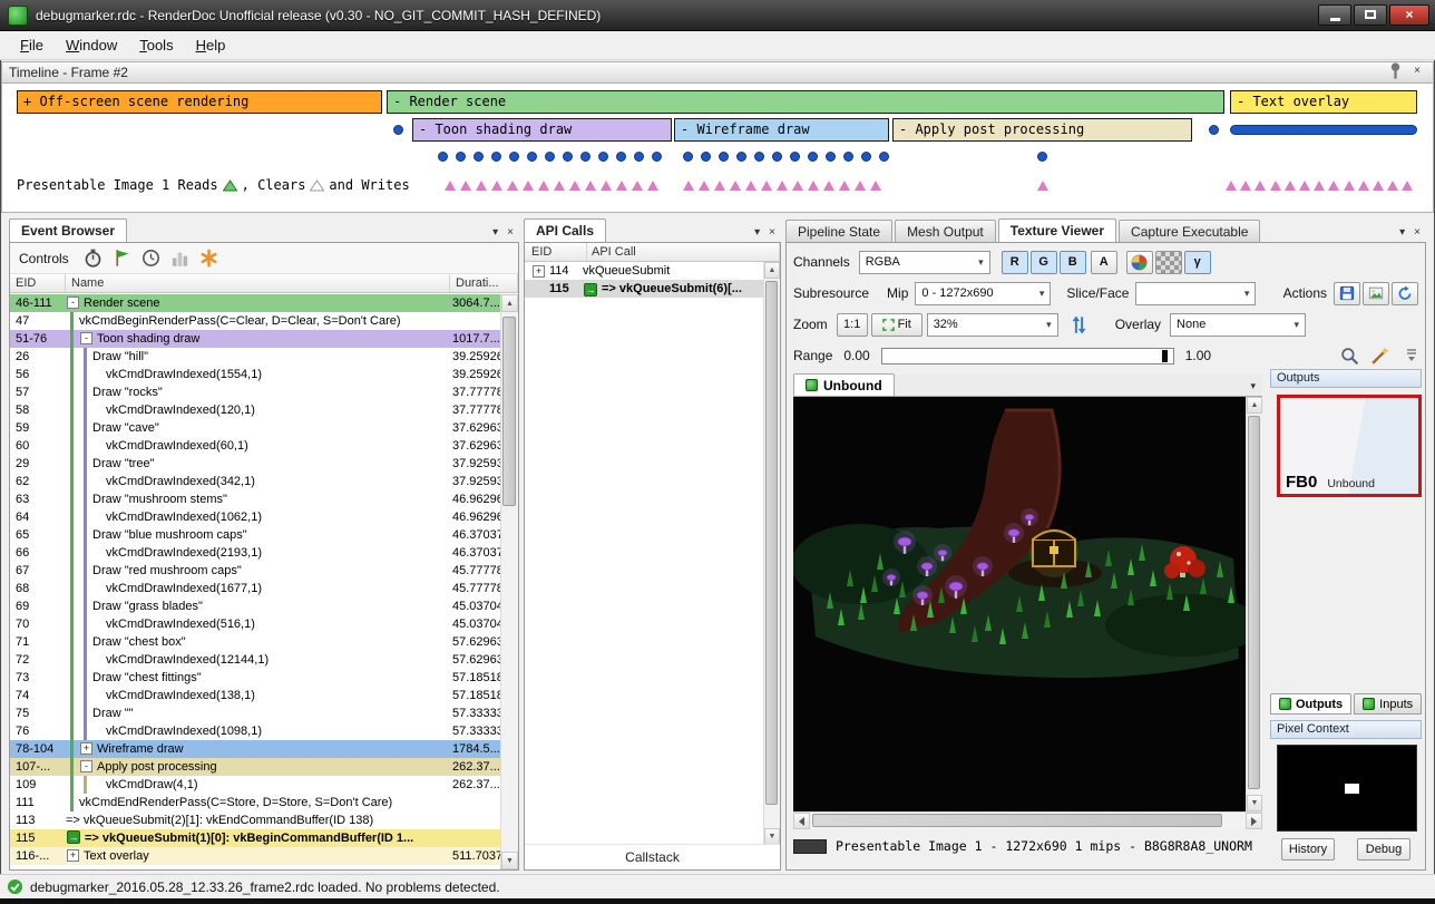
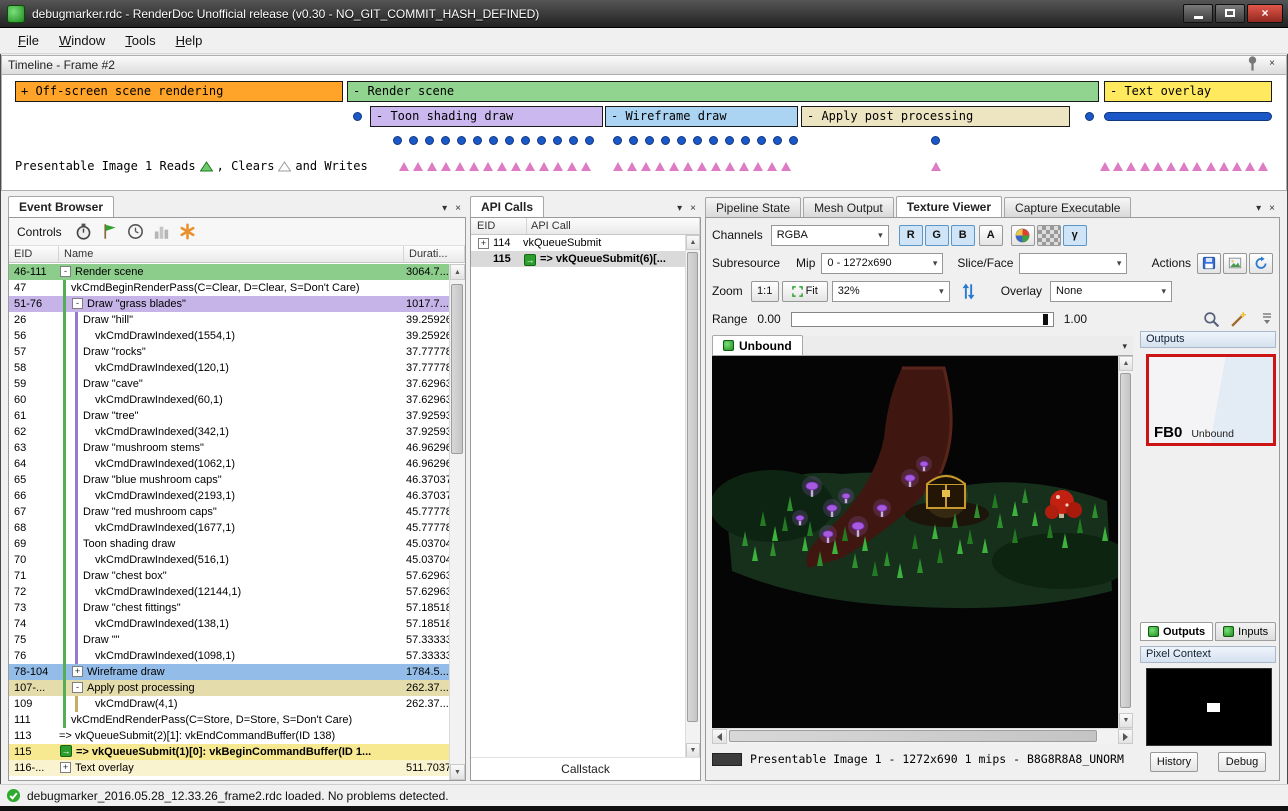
  debugmarker.rdc - RenderDoc Unofficial release (v0.30 - NO_GIT_COMMIT_HASH_DEFINED)
  ×
  File
  Window
  Tools
  Help
  Timeline - Frame #2
  ×
  + Off-screen scene rendering
  - Render scene
  - Text overlay
  - Toon shading draw
  - Wireframe draw
  - Apply post processing
  Presentable Image 1 Reads
  , Clears
  and Writes
  Event Browser
  ▾
  ×
  Controls
  EID
  Name
  Durati...
  46-111
  -
  Render scene
  3064.7...
  47
  vkCmdBeginRenderPass(C=Clear, D=Clear, S=Don't Care)
  51-76
  -
- Toon shading draw
+ Draw "grass blades"
  1017.7...
  26
  Draw "hill"
  39.2592
  56
  vkCmdDrawIndexed(1554,1)
  39.2592
  57
  Draw "rocks"
  37.7777
  58
  vkCmdDrawIndexed(120,1)
  37.7777
  59
  Draw "cave"
  37.6296
  60
  vkCmdDrawIndexed(60,1)
  37.6296
- 29
+ 61
  Draw "tree"
  37.9259
  62
  vkCmdDrawIndexed(342,1)
  37.9259
  63
  Draw "mushroom stems"
  46.9629
  64
  vkCmdDrawIndexed(1062,1)
  46.9629
  65
  Draw "blue mushroom caps"
  46.3703
  66
  vkCmdDrawIndexed(2193,1)
  46.3703
  67
  Draw "red mushroom caps"
  45.7777
  68
  vkCmdDrawIndexed(1677,1)
  45.7777
  69
- Draw "grass blades"
+ Toon shading draw
  45.0370
  70
  vkCmdDrawIndexed(516,1)
  45.0370
  71
  Draw "chest box"
  57.6296
  72
  vkCmdDrawIndexed(12144,1)
  57.6296
  73
  Draw "chest fittings"
  57.1851
  74
  vkCmdDrawIndexed(138,1)
  57.1851
  75
  Draw ""
  57.3333
  76
  vkCmdDrawIndexed(1098,1)
  57.3333
  78-104
  +
  Wireframe draw
  1784.5...
  107-...
  -
  Apply post processing
  262.37...
  109
  vkCmdDraw(4,1)
  262.37...
  111
  vkCmdEndRenderPass(C=Store, D=Store, S=Don't Care)
  113
  => vkQueueSubmit(2)[1]: vkEndCommandBuffer(ID 138)
  115
  →
  => vkQueueSubmit(1)[0]: vkBeginCommandBuffer(ID 1...
  116-...
  +
  Text overlay
  511.7037
  API Calls
  ▾
  ×
  EID
  API Call
  +
  114
  vkQueueSubmit
  115
  →
  => vkQueueSubmit(6)[...
  Callstack
  Pipeline State
  Mesh Output
  Texture Viewer
  Capture Executable
  ▾
  ×
  Channels
  RGBA
  ▾
  R
  G
  B
  A
  γ
  Subresource
  Mip
  0 - 1272x690
  ▾
  Slice/Face
  ▾
  Actions
  Zoom
  1:1
  Fit
  32%
  ▾
  Overlay
  None
  ▾
  Range
  0.00
  1.00
  Unbound
  ▾
  Presentable Image 1 - 1272x690 1 mips - B8G8R8A8_UNORM
  Outputs
  FB0
  Unbound
  Outputs
  Inputs
  Pixel Context
  History
  Debug
  debugmarker_2016.05.28_12.33.26_frame2.rdc loaded. No problems detected.
